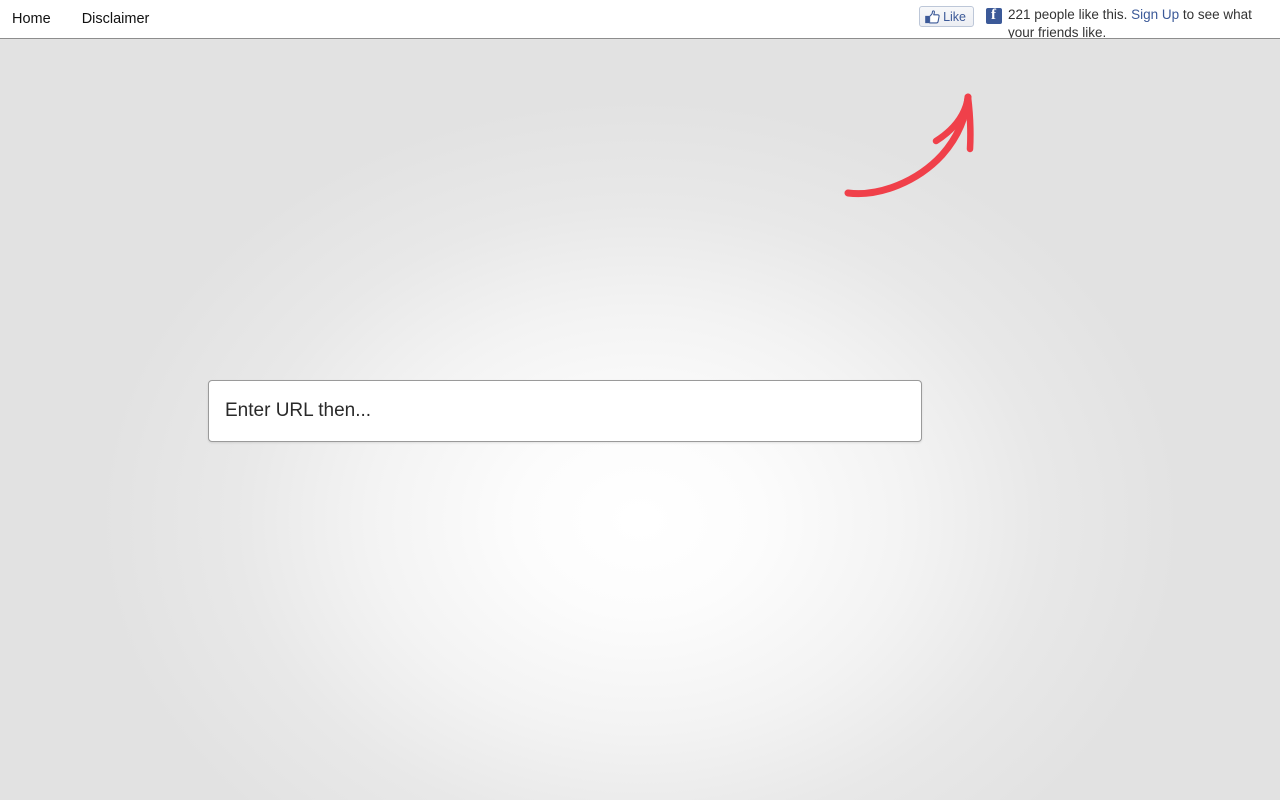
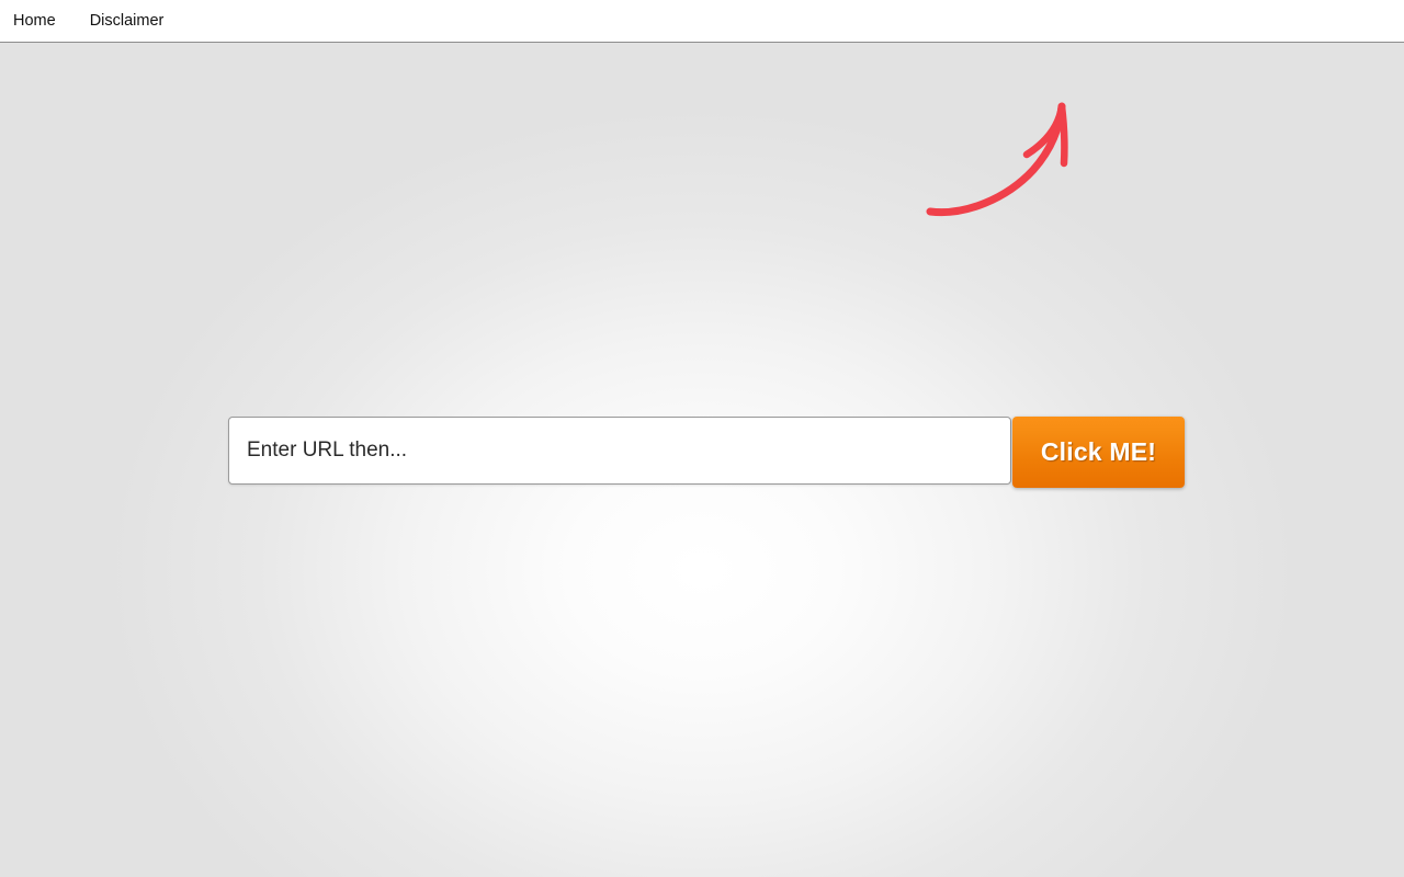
  Home
  Disclaimer
- Like
- 221 people like this. Sign Up to see what your friends like.
  Enter URL then...
+ Click ME!
